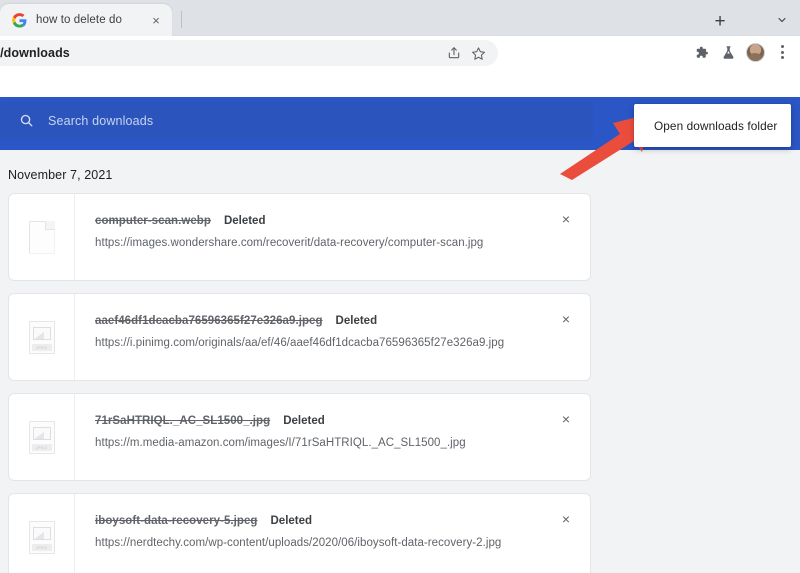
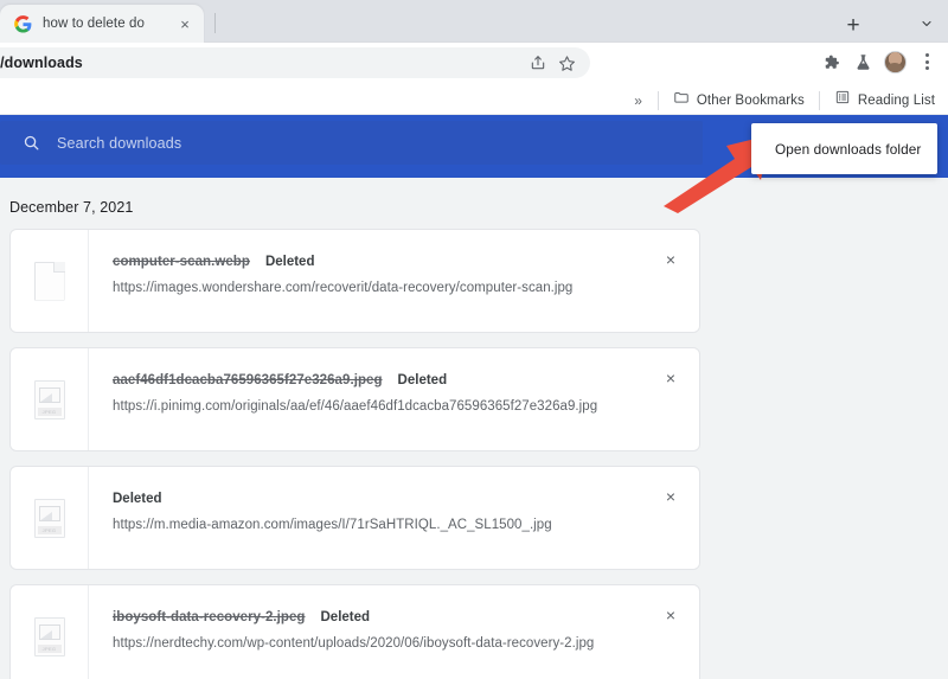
  how to delete do
  ×
  +
  /downloads
+ »
+ Other Bookmarks
+ Reading List
  Search downloads
- November 7, 2021
+ December 7, 2021
  computer-scan.webp
  Deleted
  https://images.wondershare.com/recoverit/data-recovery/computer-scan.jpg
  ×
  aaef46df1dcacba76596365f27e326a9.jpeg
  Deleted
  https://i.pinimg.com/originals/aa/ef/46/aaef46df1dcacba76596365f27e326a9.jpg
  ×
- 71rSaHTRIQL._AC_SL1500_.jpg
  Deleted
  https://m.media-amazon.com/images/I/71rSaHTRIQL._AC_SL1500_.jpg
  ×
- iboysoft-data-recovery-5.jpeg
+ iboysoft-data-recovery-2.jpeg
  Deleted
  https://nerdtechy.com/wp-content/uploads/2020/06/iboysoft-data-recovery-2.jpg
  ×
  Open downloads folder
